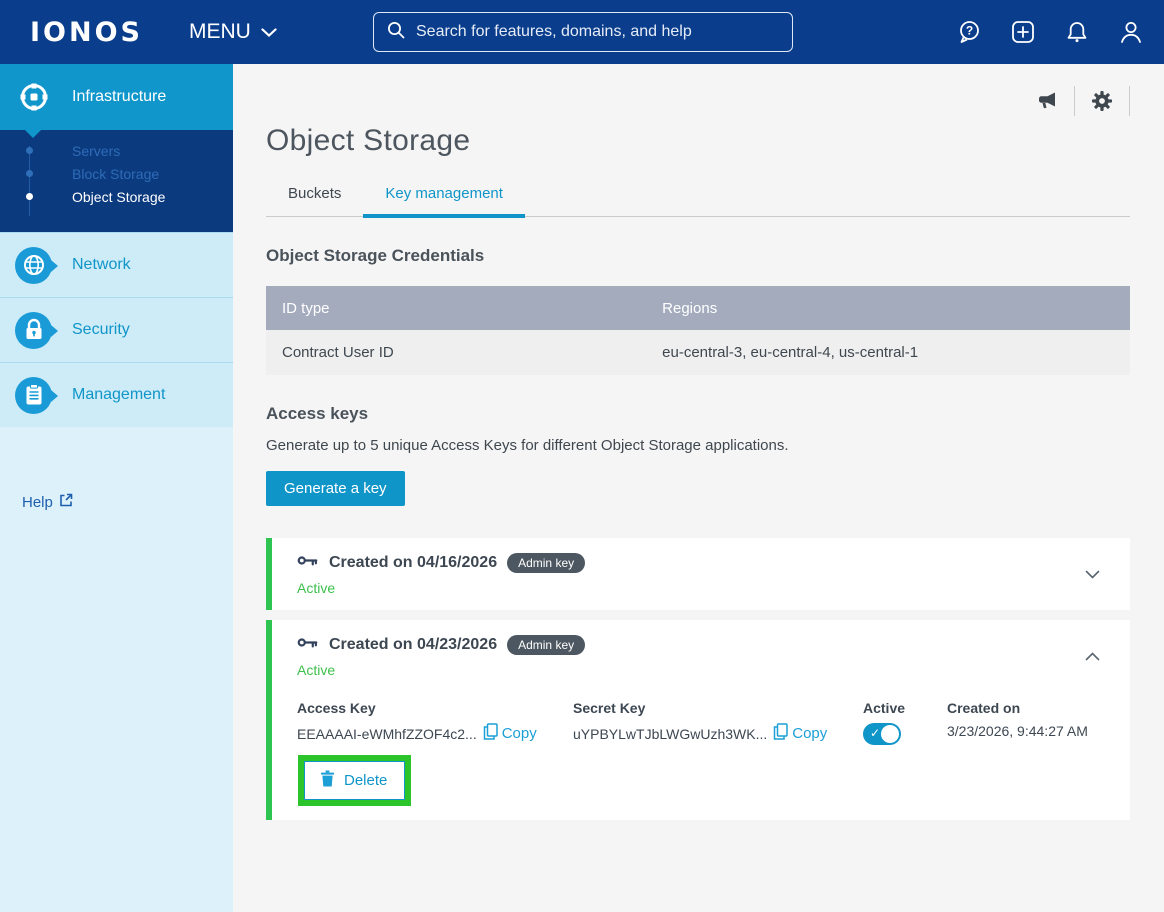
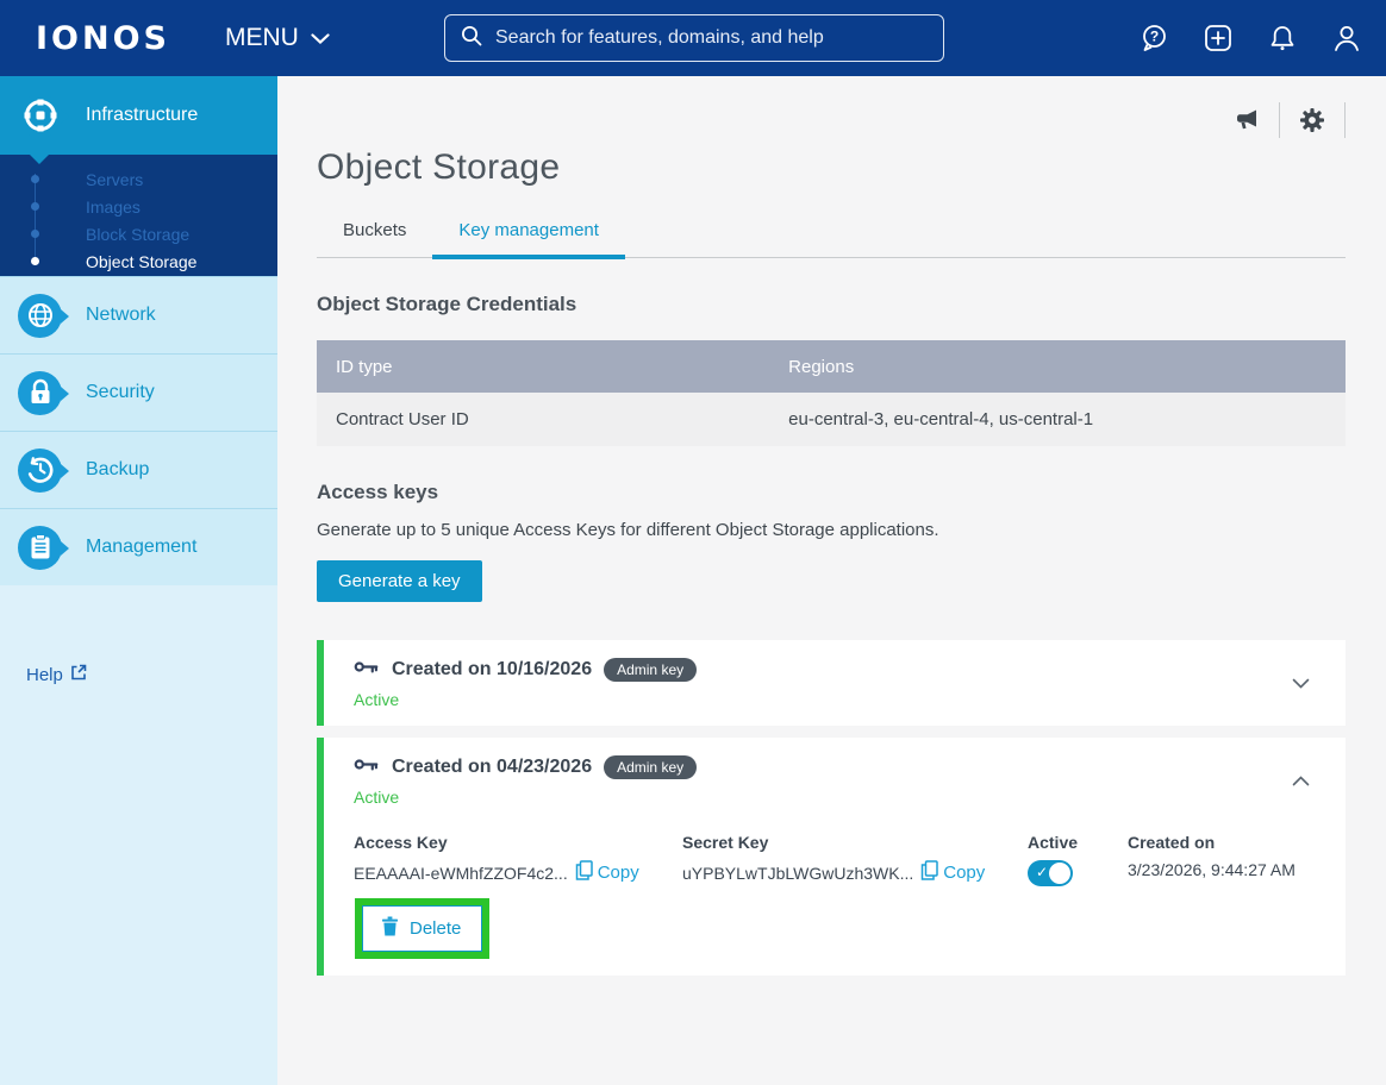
  IONOS
  MENU
  Search for features, domains, and help
  ?
  Infrastructure
  Servers
+ Images
  Block Storage
  Object Storage
  Network
  Security
+ Backup
  Management
  Help
  Object Storage
  Buckets
  Key management
  Object Storage Credentials
  ID type	Regions
  Contract User ID	eu-central-3, eu-central-4, us-central-1
  Access keys
  Generate up to 5 unique Access Keys for different Object Storage applications.
  Generate a key
- Created on 04/16/2026
+ Created on 10/16/2026
  Admin key
  Active
  Created on 04/23/2026
  Admin key
  Active
  Access Key
  EEAAAAI-eWMhfZZOF4c2...
  Copy
  Secret Key
  uYPBYLwTJbLWGwUzh3WK...
  Copy
  Active
  ✓
  Created on
  3/23/2026, 9:44:27 AM
  Delete
